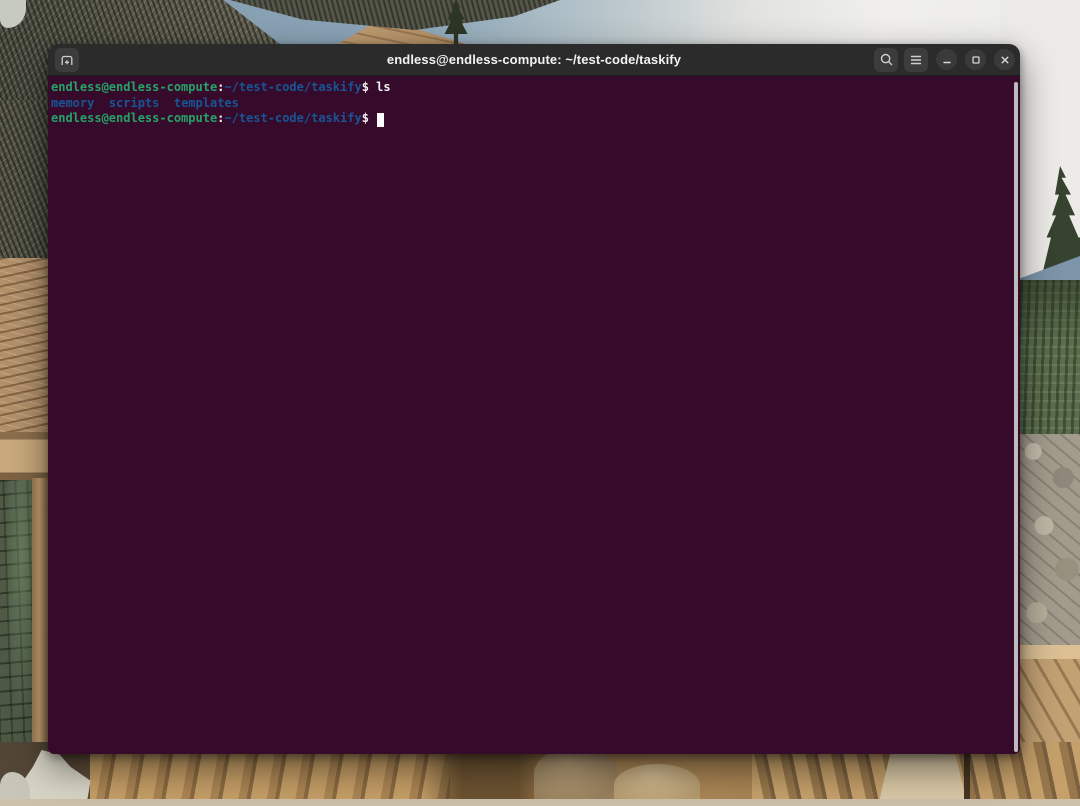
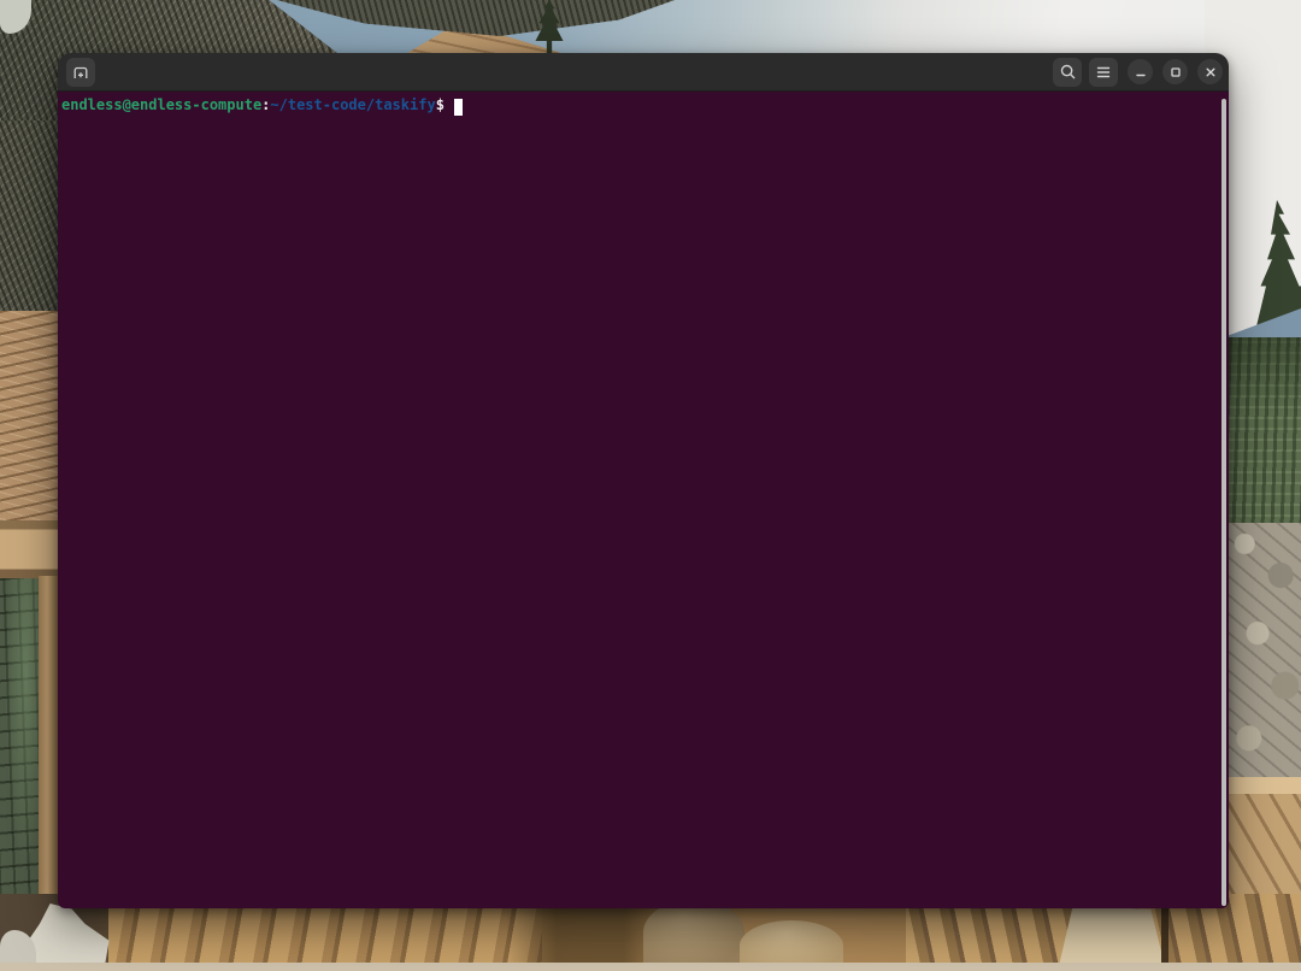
- endless@endless-compute: ~/test-code/taskify
- endless@endless-compute:~/test-code/taskify$ ls
- memory scripts templates
  endless@endless-compute:~/test-code/taskify$
